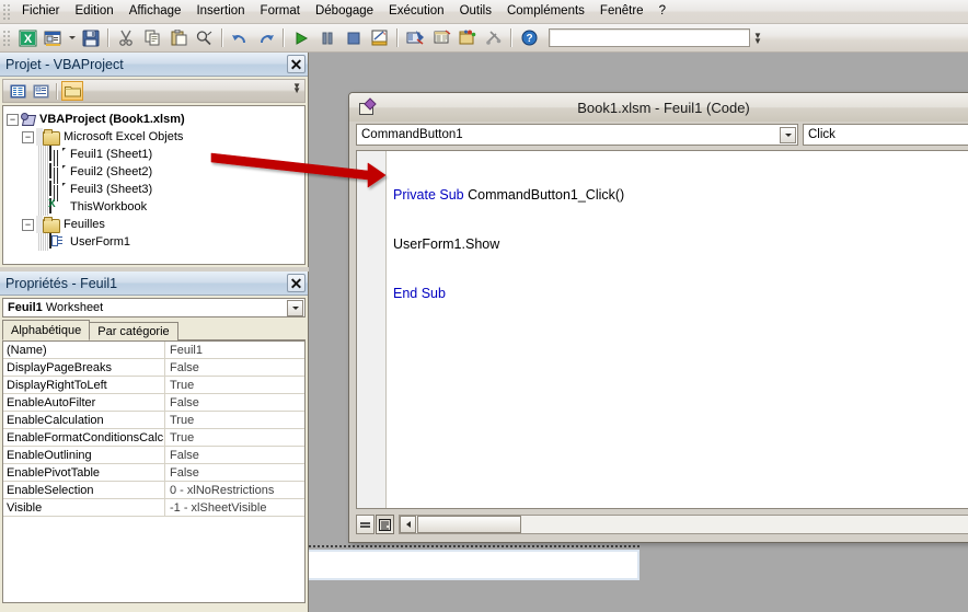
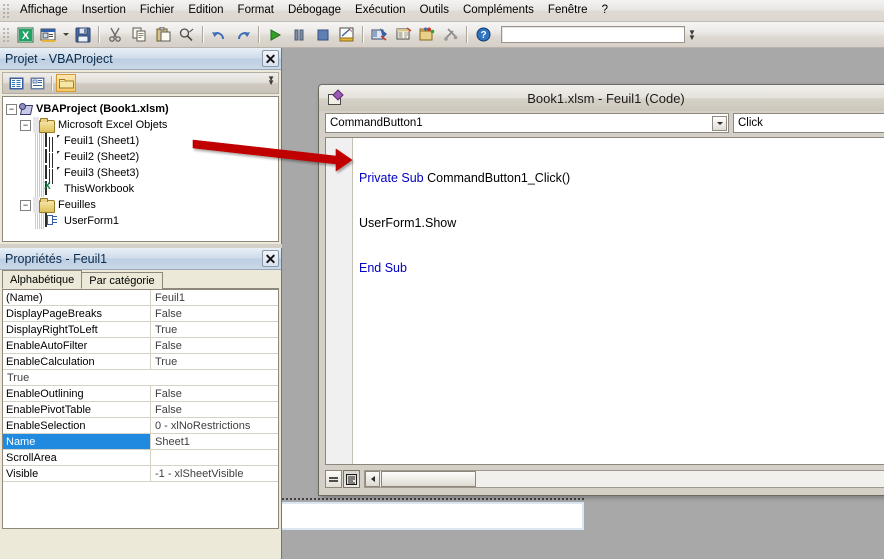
- Fichier
+ Affichage
- Edition
+ Insertion
- Affichage
+ Fichier
- Insertion
+ Edition
  Format
  Débogage
  Exécution
  Outils
  Compléments
  Fenêtre
  ?
  X
  ?
  ▼
  ▼
  Book1.xlsm - Feuil1 (Code)
  CommandButton1
  Click
  Private Sub CommandButton1_Click()
  UserForm1.Show
  End Sub
  Projet - VBAProject
  ✕
  ▼
  ▼
  −
  VBAProject (Book1.xlsm)
  −
  Microsoft Excel Objets
  Feuil1 (Sheet1)
  Feuil2 (Sheet2)
  Feuil3 (Sheet3)
  ThisWorkbook
  −
  Feuilles
  UserForm1
  Propriétés - Feuil1
  ✕
- Feuil1 Worksheet
  Alphabétique
  Par catégorie
  (Name)
  Feuil1
  DisplayPageBreaks
  False
  DisplayRightToLeft
  True
  EnableAutoFilter
  False
  EnableCalculation
  True
- EnableFormatConditionsCalc
  True
  EnableOutlining
  False
  EnablePivotTable
  False
  EnableSelection
  0 - xlNoRestrictions
+ Name
+ Sheet1
+ ScrollArea
  Visible
  -1 - xlSheetVisible
